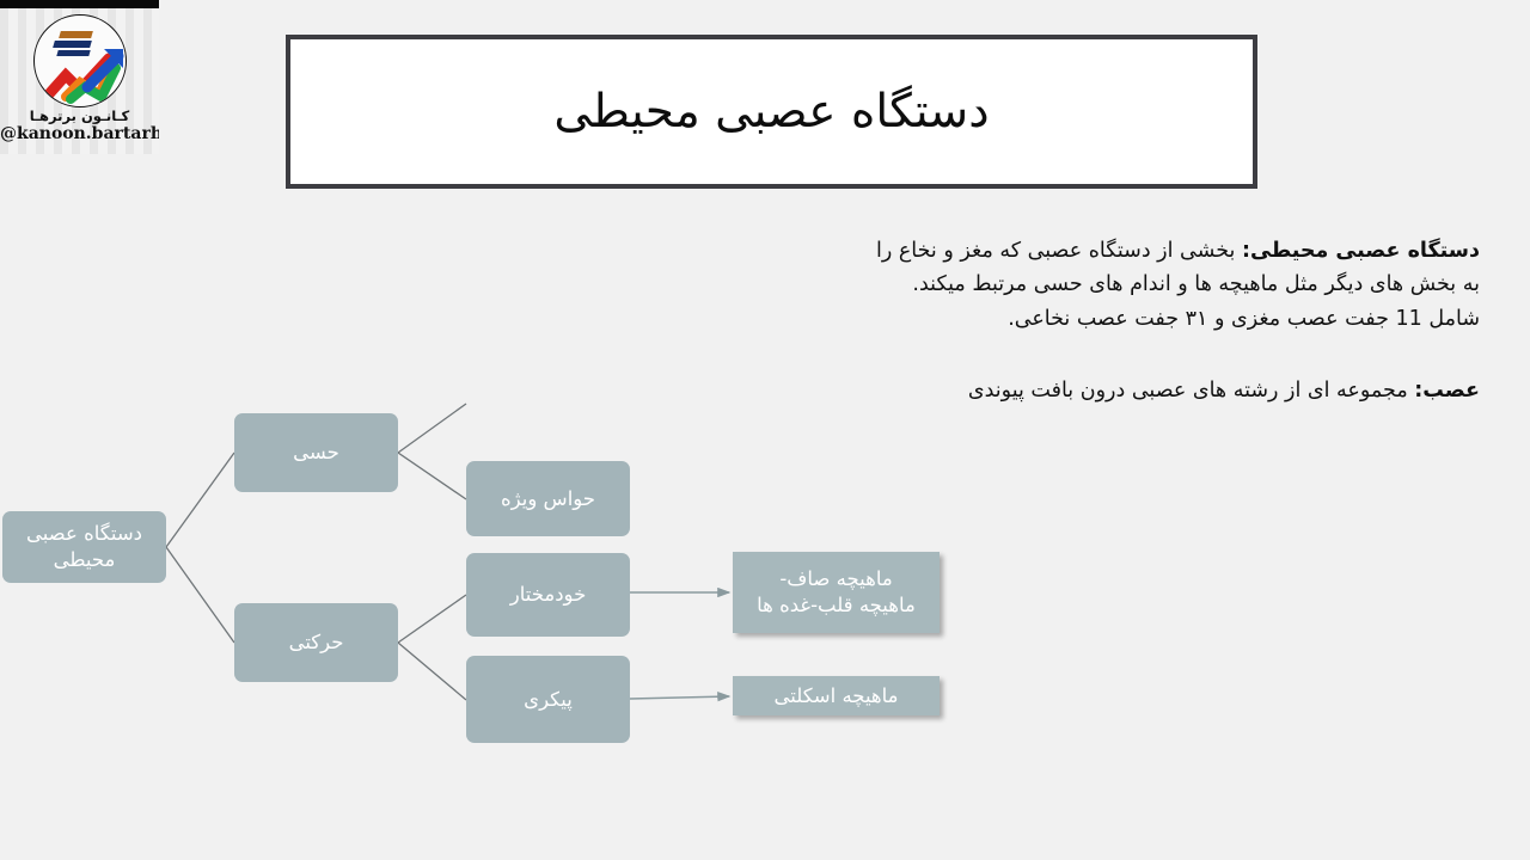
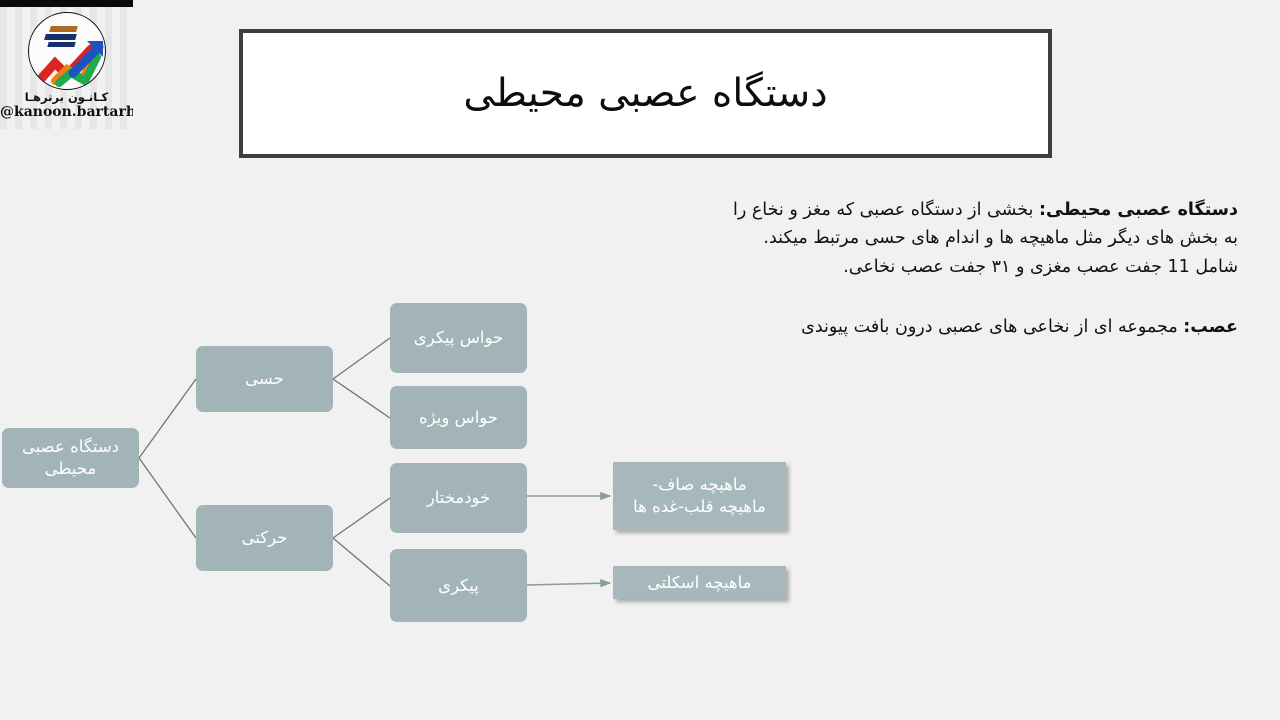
  کـانـون برترهـا
  @kanoon.bartarh
  دستگاه عصبی محیطی
  دستگاه عصبی محیطی: بخشی از دستگاه عصبی که مغز و نخاع را به بخش های دیگر مثل ماهیچه ها و اندام های حسی مرتبط میکند. شامل 11 جفت عصب مغزی و ۳۱ جفت عصب نخاعی.
- عصب: مجموعه ای از رشته های عصبی درون بافت پیوندی
+ عصب: مجموعه ای از نخاعی های عصبی درون بافت پیوندی
  دستگاه عصبی محیطی
  حسی
  حرکتی
+ حواس پیکری
  حواس ویژه
  خودمختار
  پیکری
  ماهیچه صاف-
  ماهیچه قلب-غده ها
  ماهیچه اسکلتی
